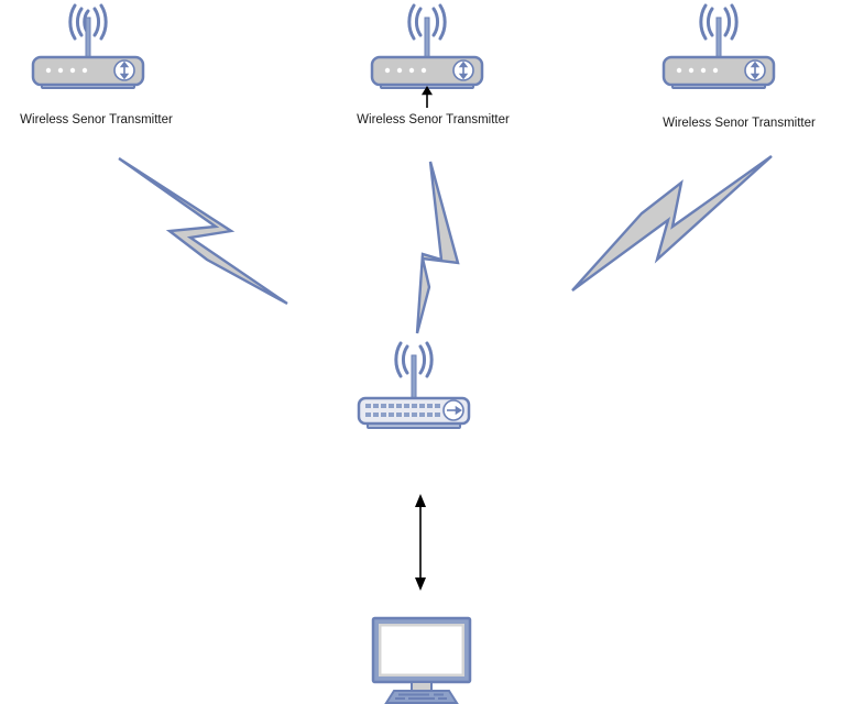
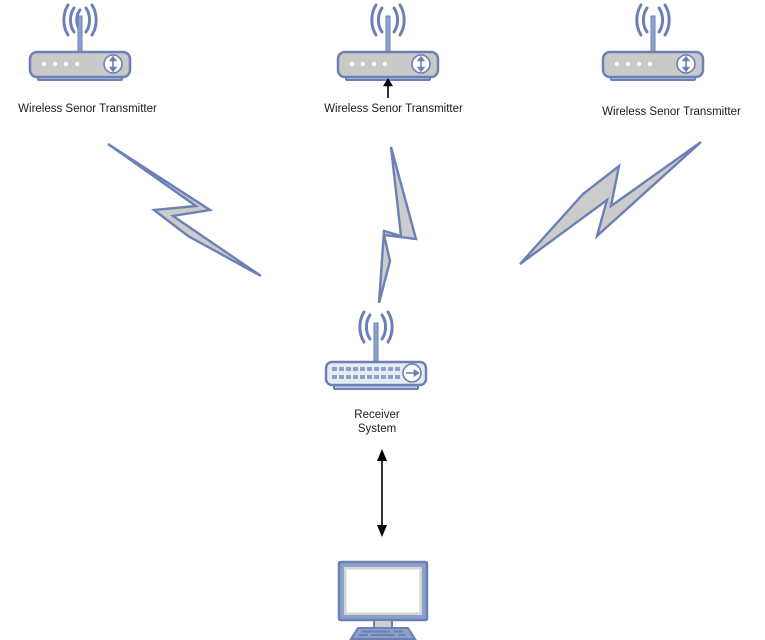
  Wireless Senor Transmitter
  Wireless Senor Transmitter
  Wireless Senor Transmitter
+ Receiver
+ System
